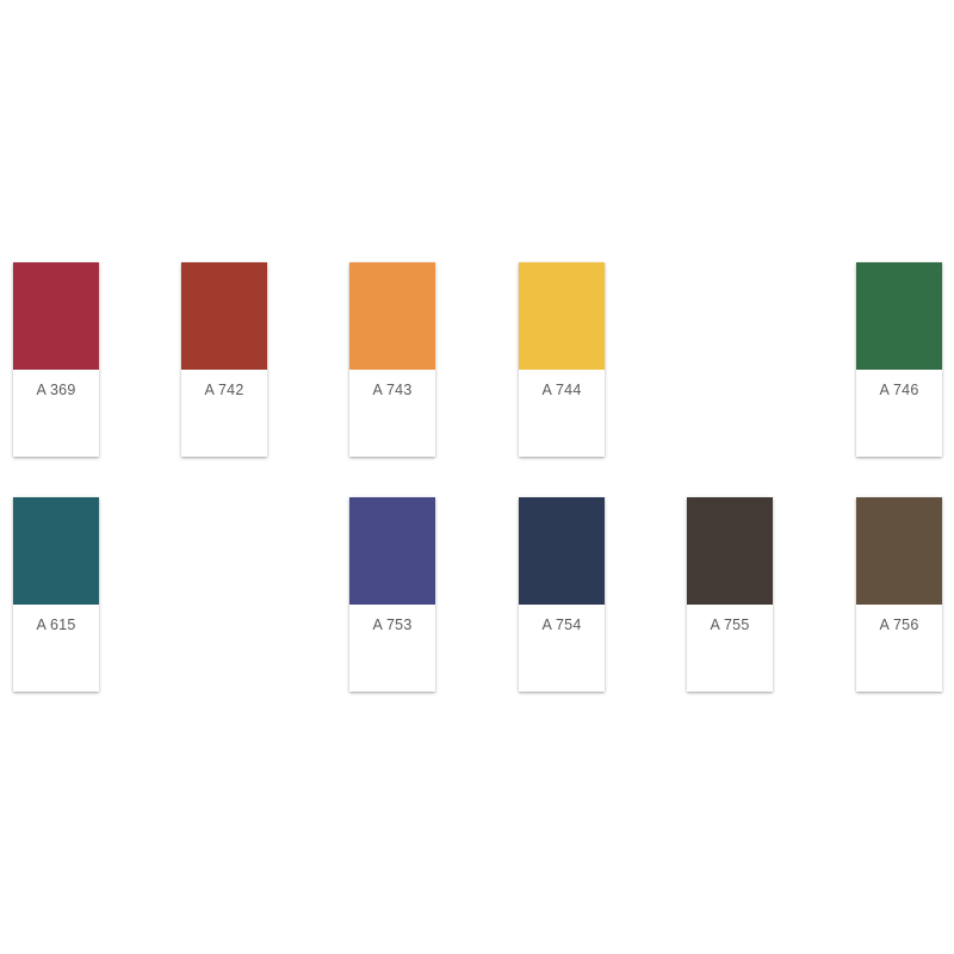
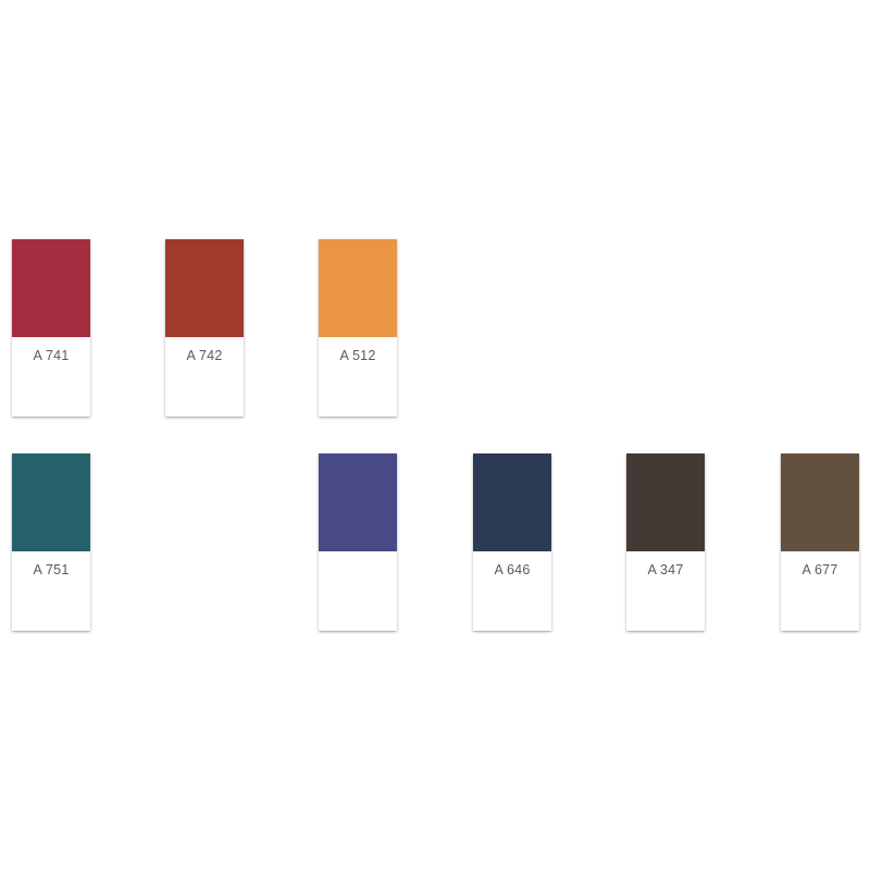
- A 369
+ A 741
  A 742
- A 743
+ A 512
- A 744
- A 746
- A 615
+ A 751
- A 753
- A 754
+ A 646
- A 755
+ A 347
- A 756
+ A 677
